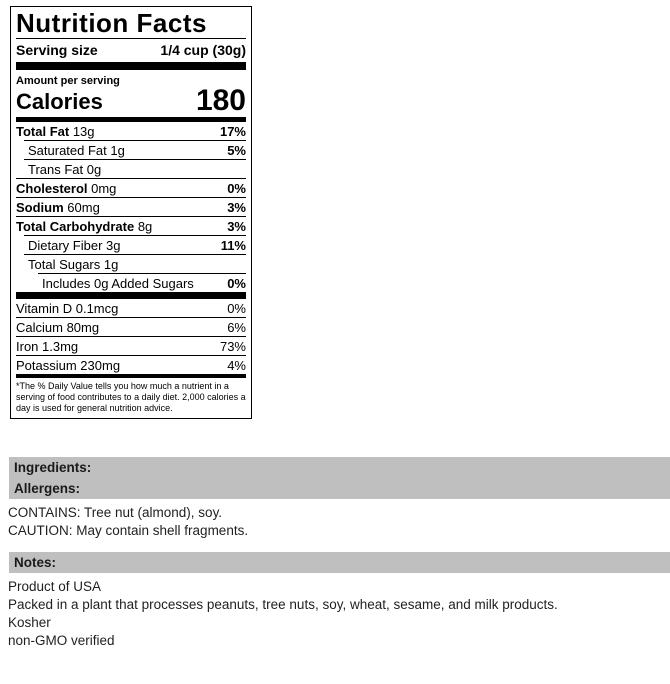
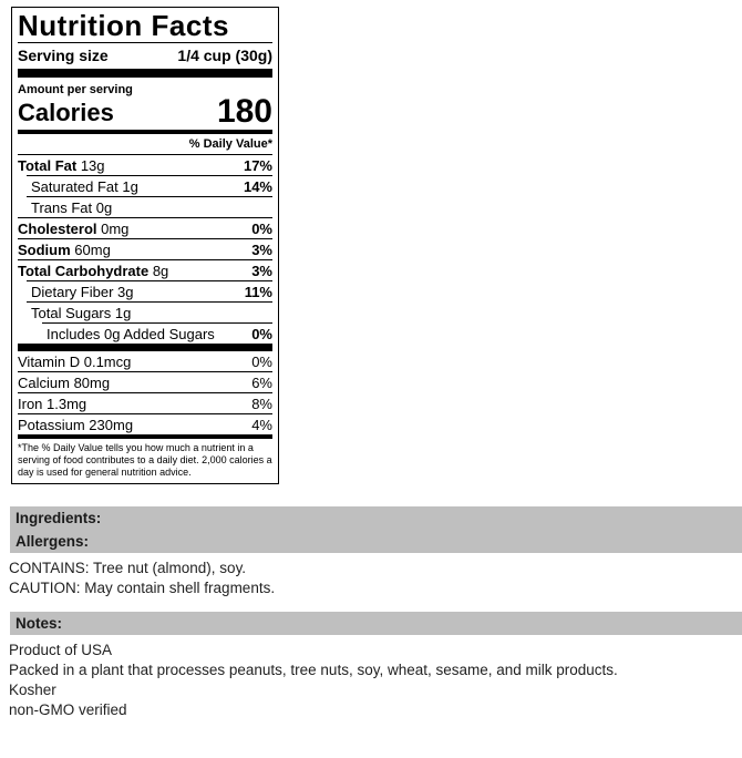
  Nutrition Facts
  Serving size
  1/4 cup (30g)
  Amount per serving
  Calories
  180
+ % Daily Value*
  Total Fat 13g
  17%
  Saturated Fat 1g
- 5%
+ 14%
  Trans Fat 0g
  Cholesterol 0mg
  0%
  Sodium 60mg
  3%
  Total Carbohydrate 8g
  3%
  Dietary Fiber 3g
  11%
  Total Sugars 1g
  Includes 0g Added Sugars
  0%
  Vitamin D 0.1mcg
  0%
  Calcium 80mg
  6%
  Iron 1.3mg
- 73%
+ 8%
  Potassium 230mg
  4%
  *The % Daily Value tells you how much a nutrient in a serving of food contributes to a daily diet. 2,000 calories a day is used for general nutrition advice.
  Ingredients:
  Allergens:
  CONTAINS: Tree nut (almond), soy.
  CAUTION: May contain shell fragments.
  Notes:
  Product of USA
  Packed in a plant that processes peanuts, tree nuts, soy, wheat, sesame, and milk products.
  Kosher
  non-GMO verified
